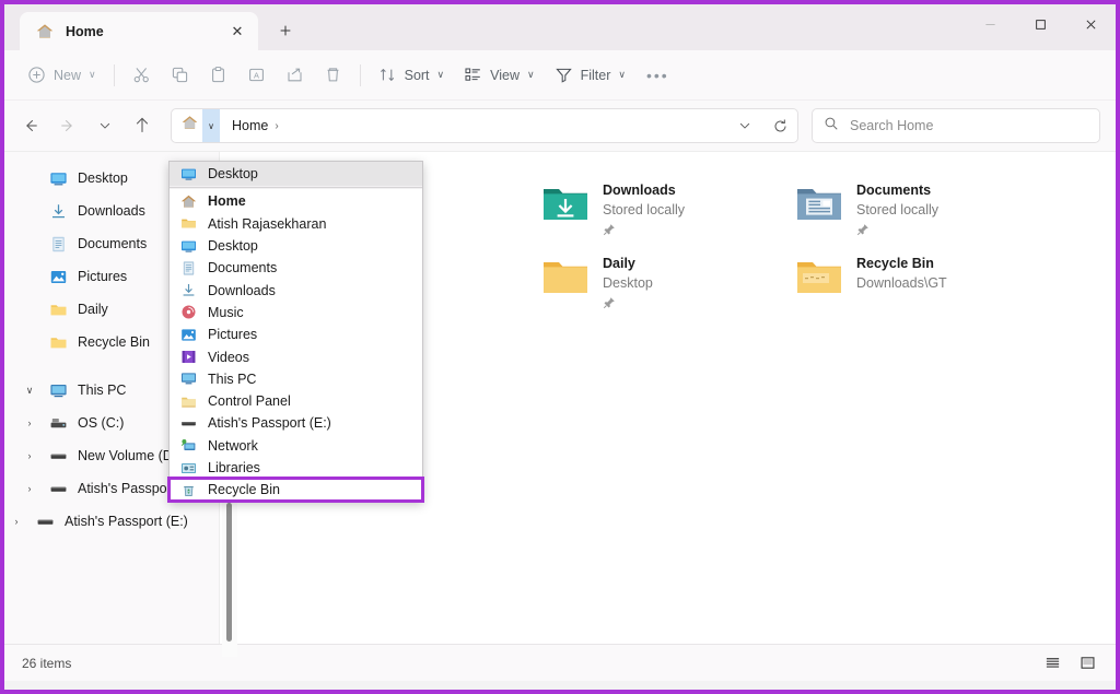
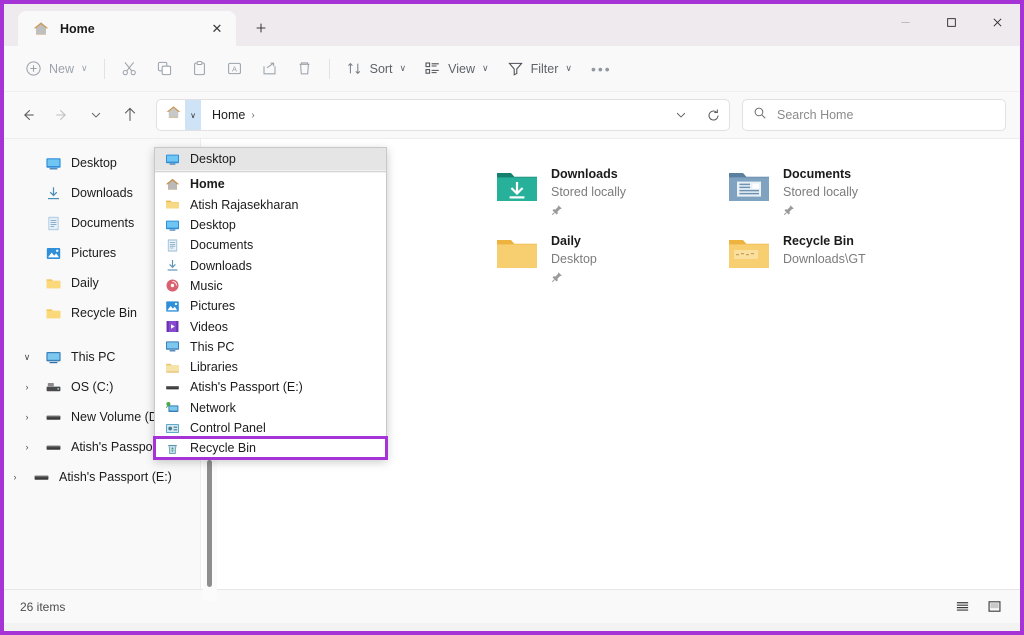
  Home
  ✕
  New
  ∨
  A
  Sort
  ∨
  View
  ∨
  Filter
  ∨
  •••
  ∨
  Home
  ›
  Search Home
  Desktop
  Downloads
  Documents
  Pictures
  Daily
  Recycle Bin
  ∨
  This PC
  ›
  OS (C:)
  ›
  New Volume (
  ›
  ›
  Atish's Passport (E:)
  Downloads
  Stored locally
  Documents
  Stored locally
  Daily
  Desktop
  Recycle Bin
  Downloads\GT
  Desktop
  Home
  Atish Rajasekharan
  Desktop
  Documents
  Downloads
  Music
  Pictures
  Videos
  This PC
- Control Panel
+ Libraries
  Atish's Passport (E:)
  Network
- Libraries
+ Control Panel
  Recycle Bin
  26 items
